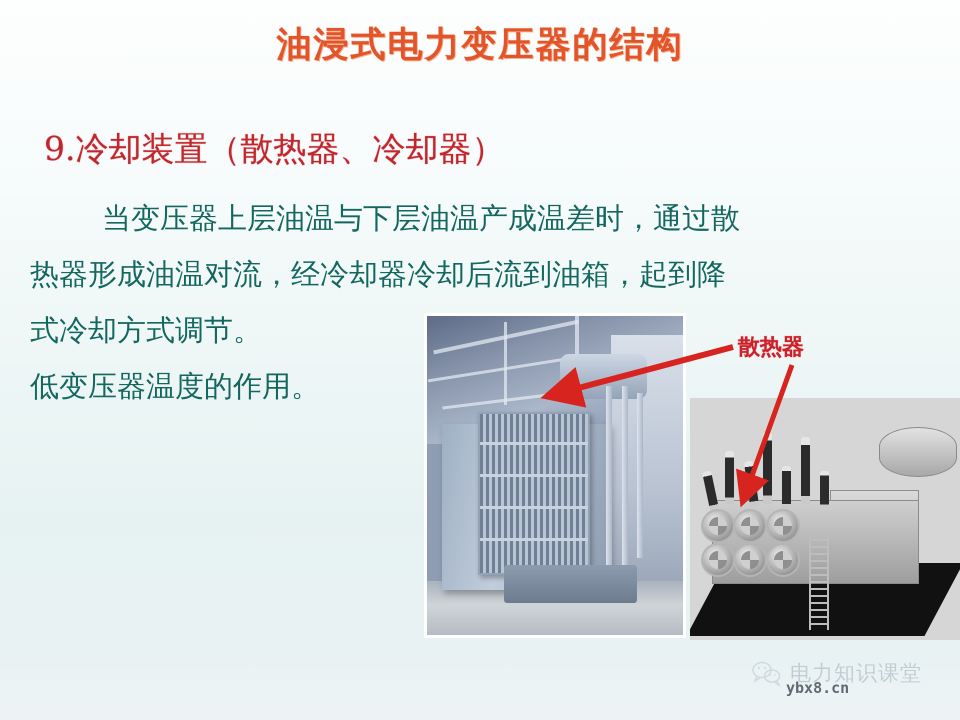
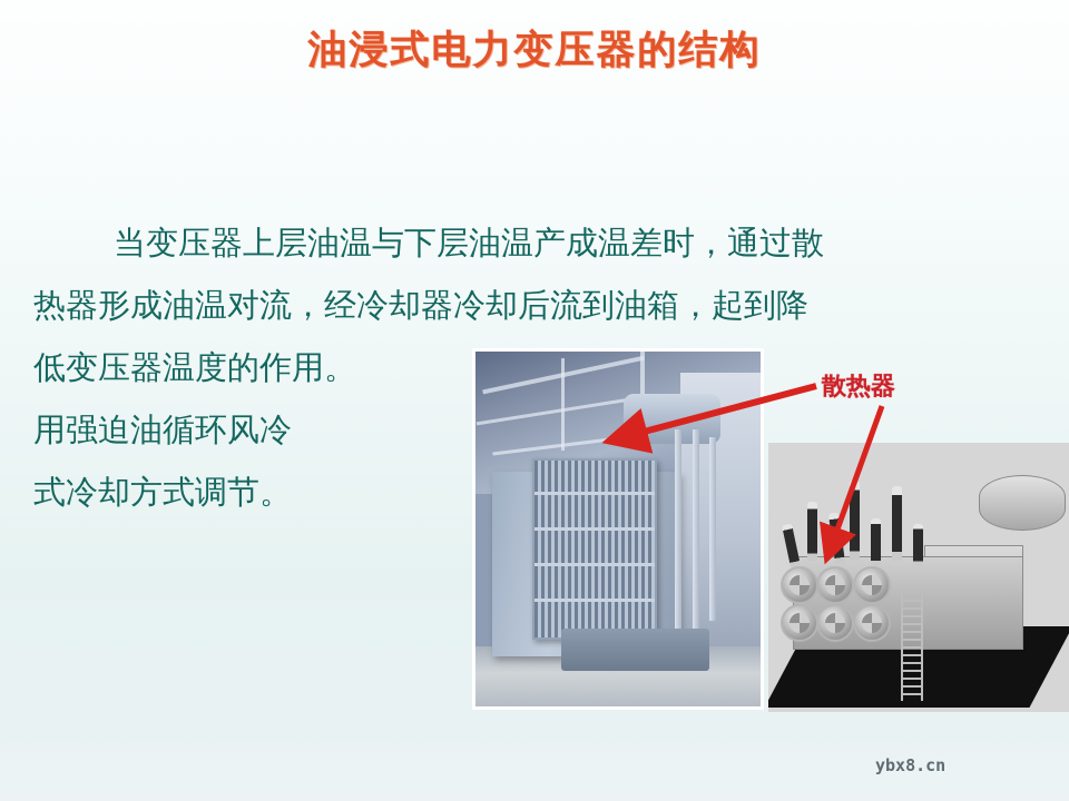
  油浸式电力变压器的结构
- 9.冷却装置（散热器、冷却器）
  当变压器上层油温与下层油温产成温差时，通过散
  热器形成油温对流，经冷却器冷却后流到油箱，起到降
- 式冷却方式调节。
+ 低变压器温度的作用。
+ 用强迫油循环风冷
- 低变压器温度的作用。
+ 式冷却方式调节。
  散热器
- 电力知识课堂
  ybx8.cn
